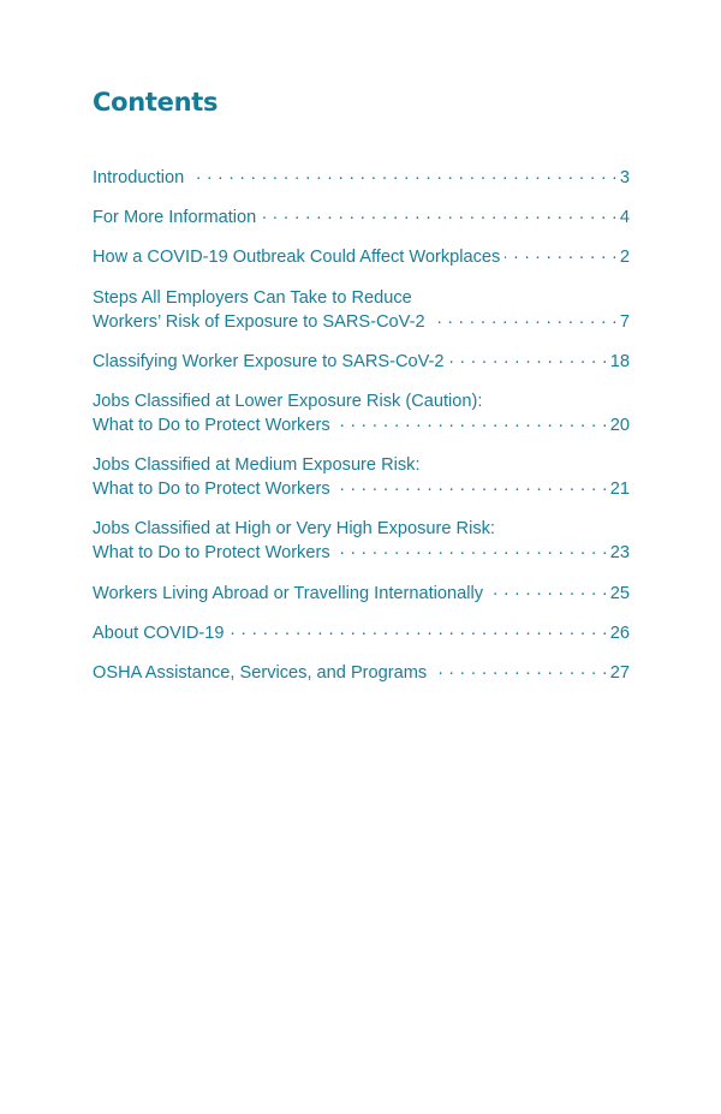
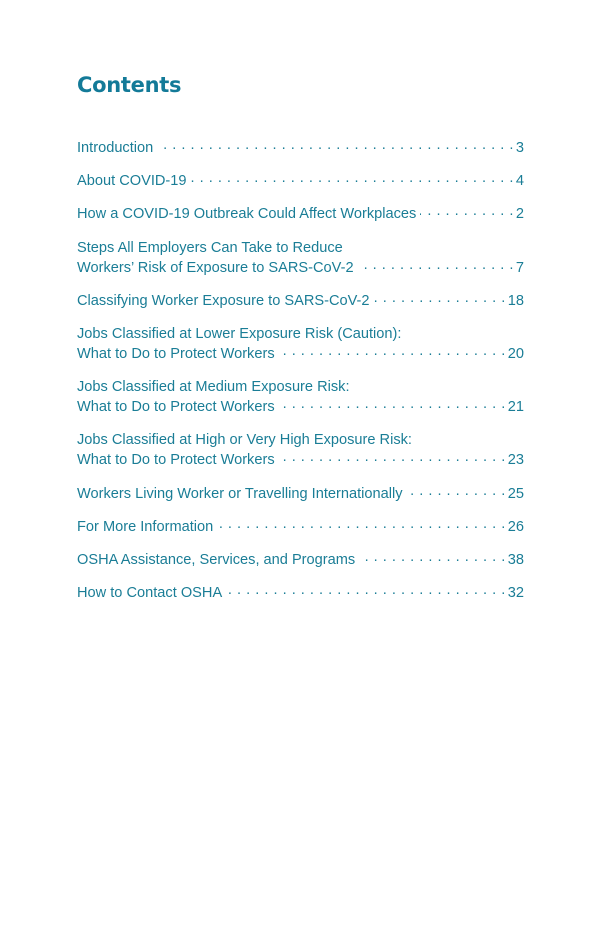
  Contents
  Introduction
  3
- For More Information
+ About COVID-19
  4
  How a COVID-19 Outbreak Could Affect Workplaces
  2
  Steps All Employers Can Take to Reduce
  Workers’ Risk of Exposure to SARS-CoV-2
  7
  Classifying Worker Exposure to SARS-CoV-2
  18
  Jobs Classified at Lower Exposure Risk (Caution):
  What to Do to Protect Workers
  20
  Jobs Classified at Medium Exposure Risk:
  What to Do to Protect Workers
  21
  Jobs Classified at High or Very High Exposure Risk:
  What to Do to Protect Workers
  23
- Workers Living Abroad or Travelling Internationally
+ Workers Living Worker or Travelling Internationally
  25
- About COVID-19
+ For More Information
  26
  OSHA Assistance, Services, and Programs
- 27
+ 38
+ How to Contact OSHA
+ 32
